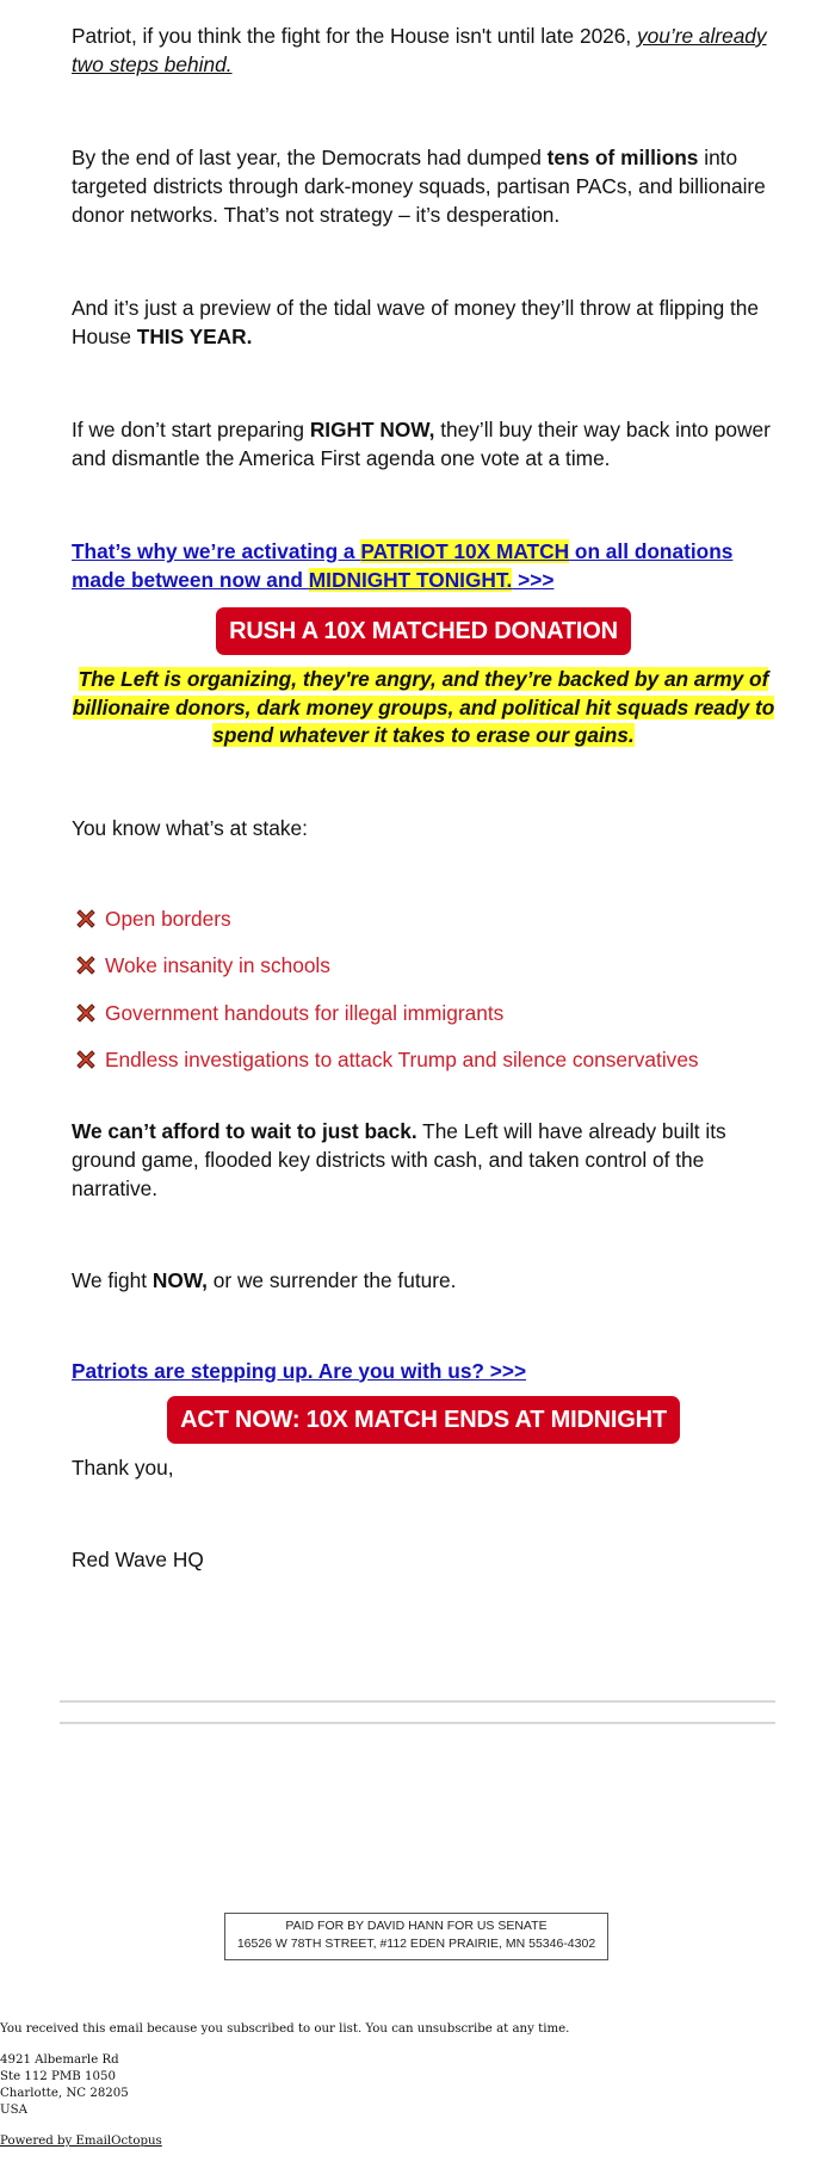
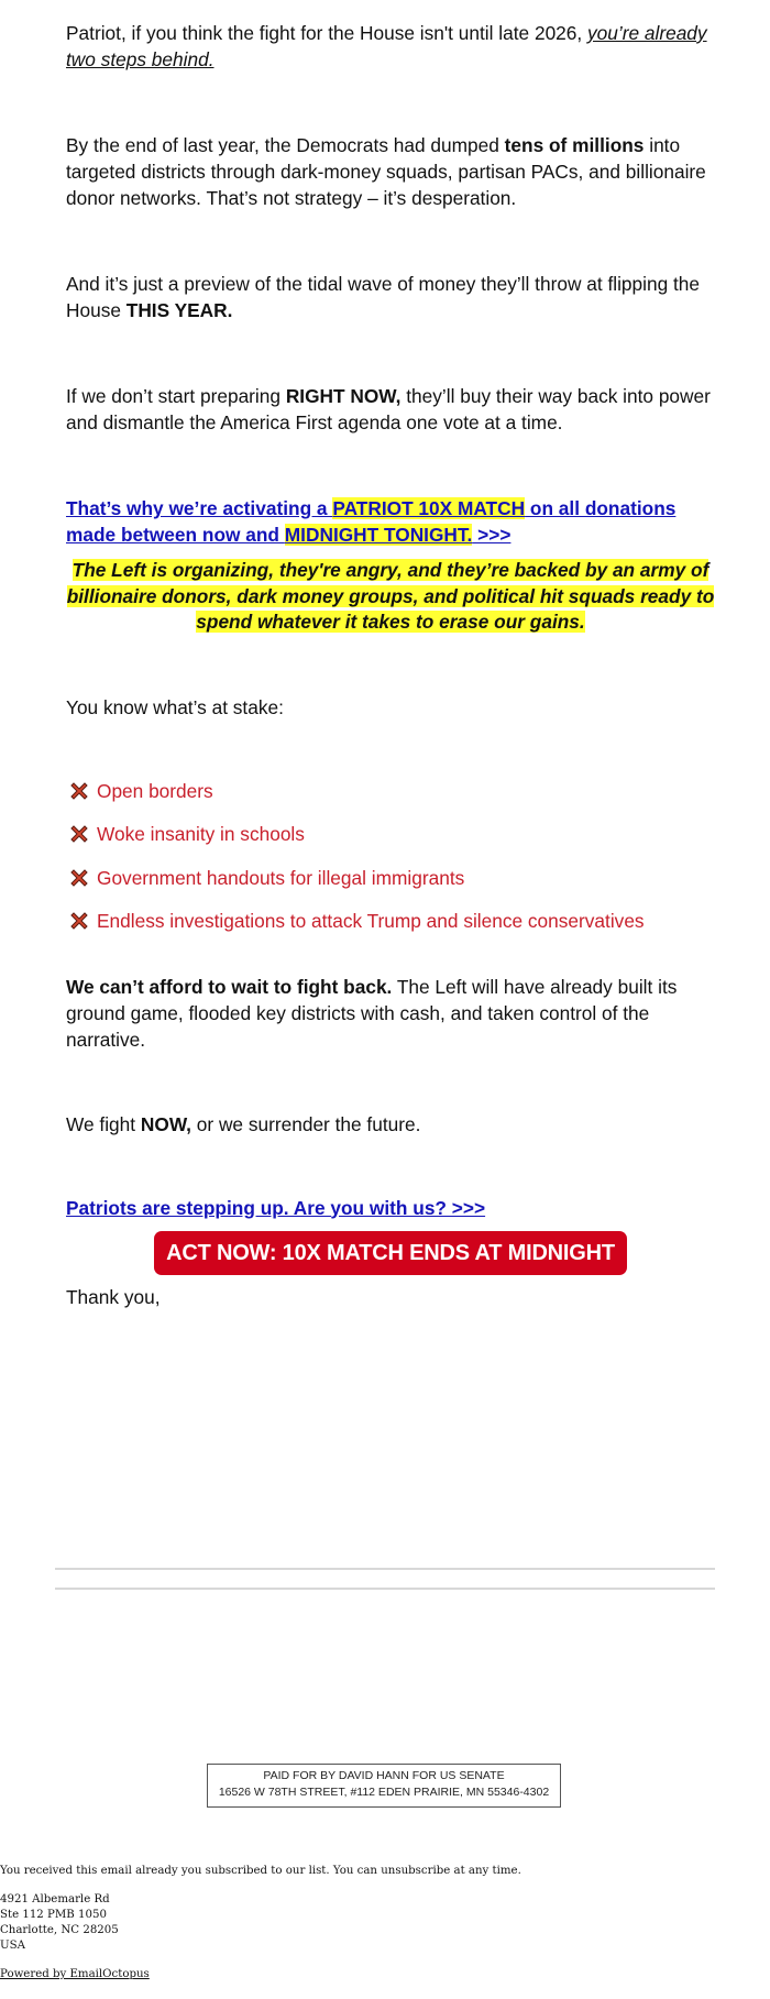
  Patriot, if you think the fight for the House isn't until late 2026, you’re already two steps behind.
  By the end of last year, the Democrats had dumped tens of millions into targeted districts through dark-money squads, partisan PACs, and billionaire donor networks. That’s not strategy – it’s desperation.
  And it’s just a preview of the tidal wave of money they’ll throw at flipping the House THIS YEAR.
  If we don’t start preparing RIGHT NOW, they’ll buy their way back into power and dismantle the America First agenda one vote at a time.
  That’s why we’re activating a PATRIOT 10X MATCH on all donations made between now and MIDNIGHT TONIGHT. >>>
- RUSH A 10X MATCHED DONATION
  The Left is organizing, they're angry, and they’re backed by an army of billionaire donors, dark money groups, and political hit squads ready to spend whatever it takes to erase our gains.
  You know what’s at stake:
  Open borders
  Woke insanity in schools
  Government handouts for illegal immigrants
  Endless investigations to attack Trump and silence conservatives
- We can’t afford to wait to just back. The Left will have already built its ground game, flooded key districts with cash, and taken control of the narrative.
+ We can’t afford to wait to fight back. The Left will have already built its ground game, flooded key districts with cash, and taken control of the narrative.
  We fight NOW, or we surrender the future.
  Patriots are stepping up. Are you with us? >>>
  ACT NOW: 10X MATCH ENDS AT MIDNIGHT
  Thank you,
- Red Wave HQ
  PAID FOR BY DAVID HANN FOR US SENATE
  16526 W 78TH STREET, #112 EDEN PRAIRIE, MN 55346-4302
- You received this email because you subscribed to our list. You can unsubscribe at any time.
+ You received this email already you subscribed to our list. You can unsubscribe at any time.
  4921 Albemarle Rd
  Ste 112 PMB 1050
  Charlotte, NC 28205
  USA
  Powered by EmailOctopus
